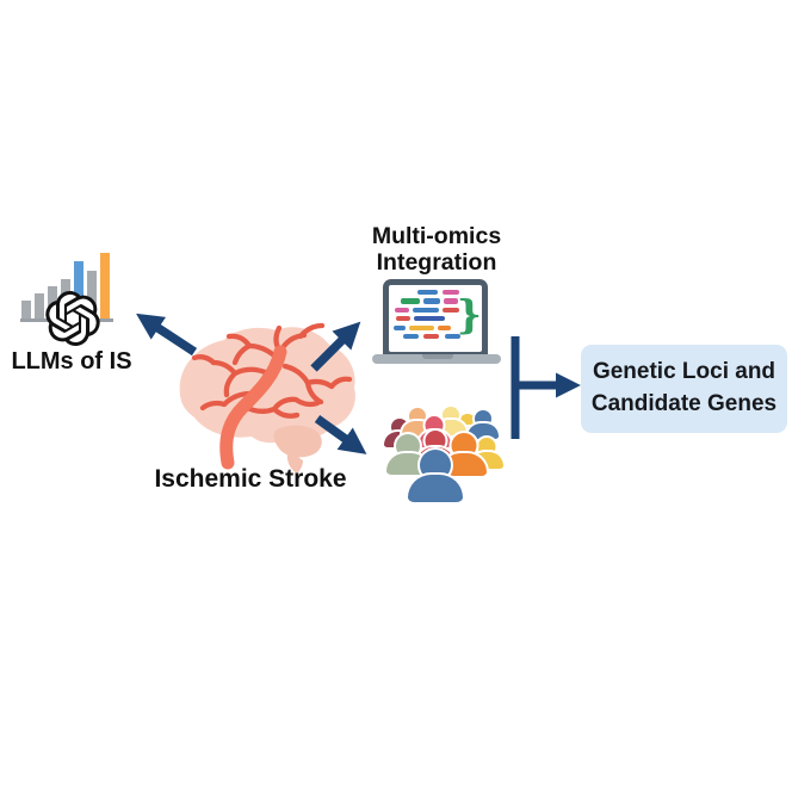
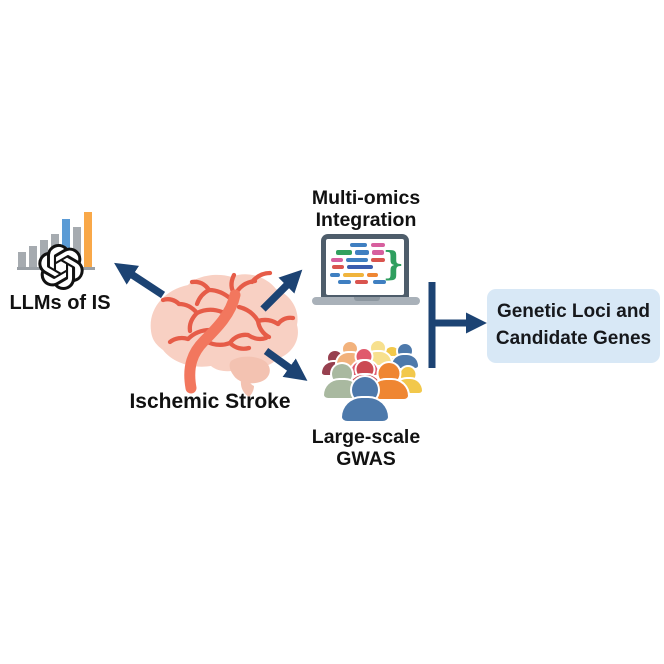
  LLMs of IS
  Multi-omics
  Integration
  }
+ Large-scale
+ GWAS
  Ischemic Stroke
  Genetic Loci and
  Candidate Genes
